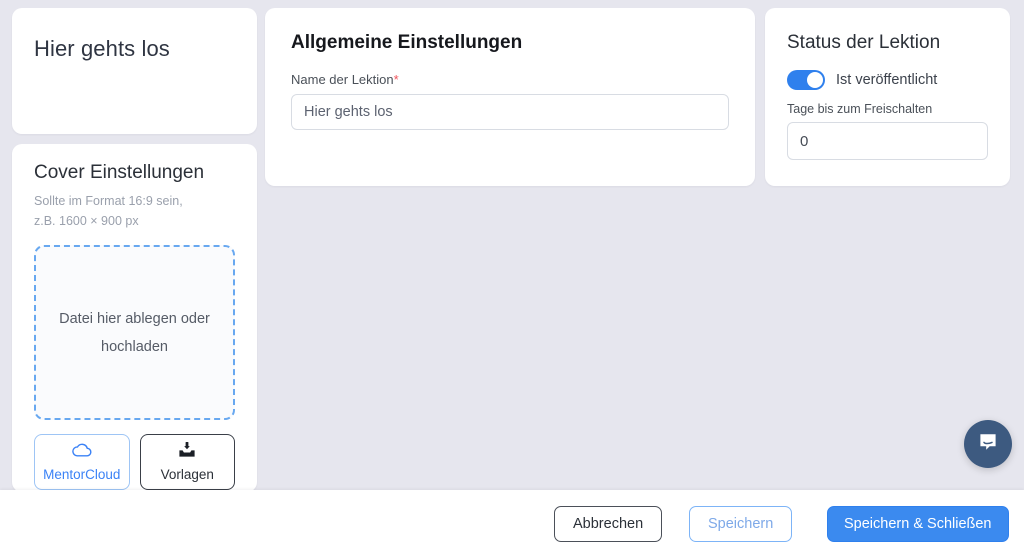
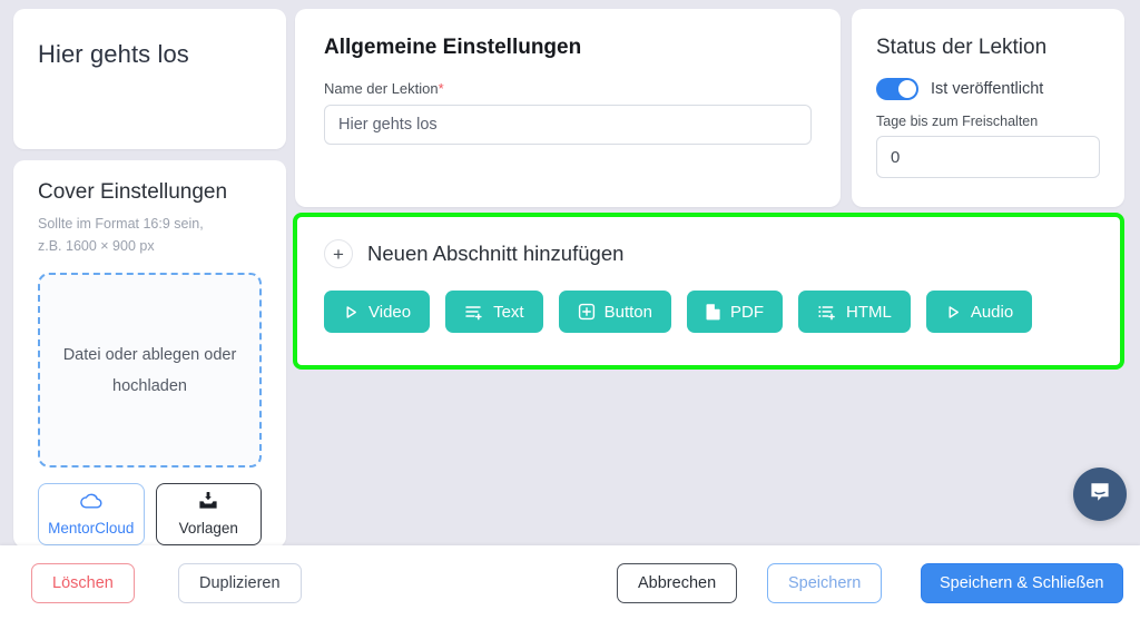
  Hier gehts los
  Cover Einstellungen
  Sollte im Format 16:9 sein,
  z.B. 1600 × 900 px
- Datei hier ablegen oder hochladen
+ Datei oder ablegen oder hochladen
  MentorCloud
  Vorlagen
  Allgemeine Einstellungen
  Name der Lektion*
  Hier gehts los
  Status der Lektion
  Ist veröffentlicht
  Tage bis zum Freischalten
  0
+ +
+ Neuen Abschnitt hinzufügen
+ Video
+ Text
+ Button
+ PDF
+ HTML
+ Audio
+ Löschen
+ Duplizieren
  Abbrechen
  Speichern
  Speichern & Schließen
